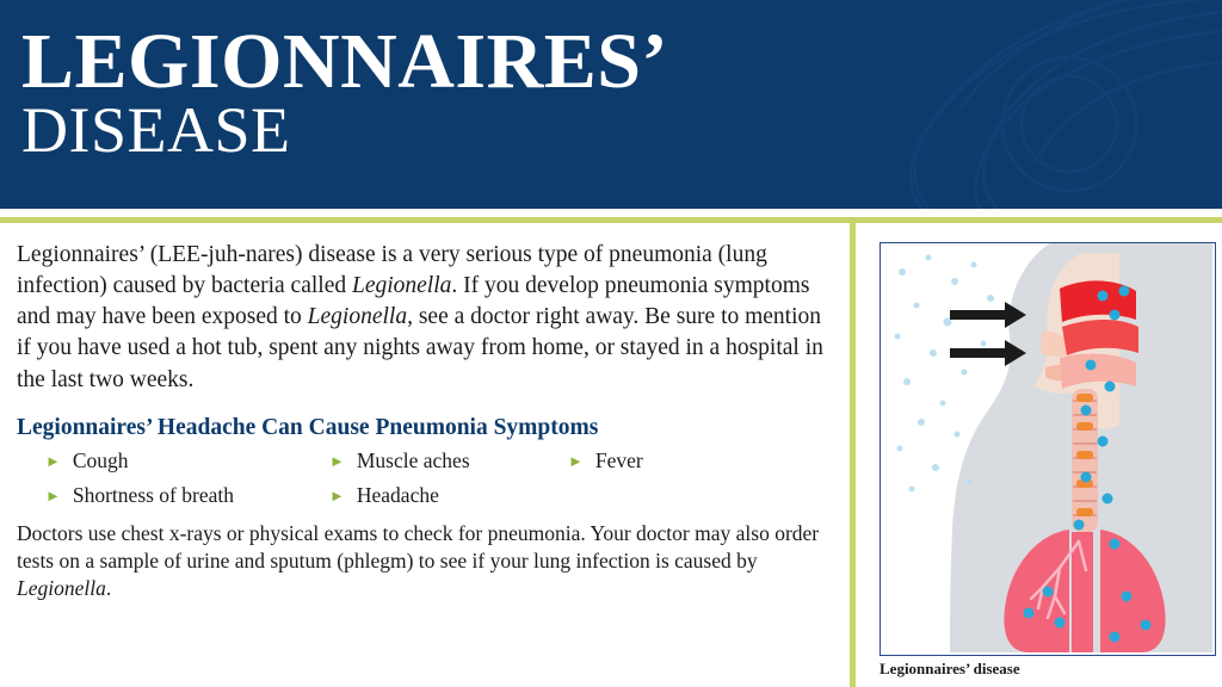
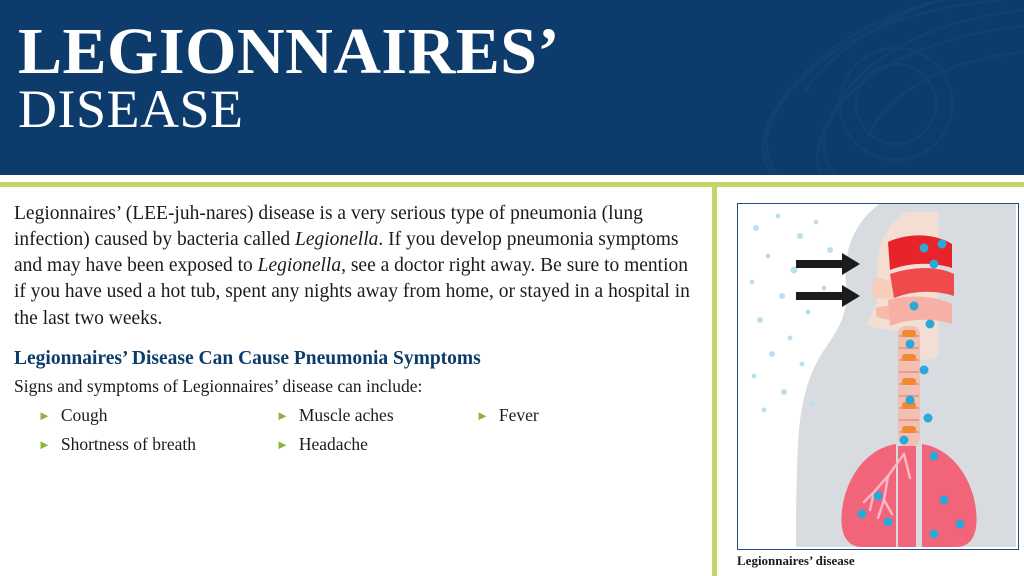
  LEGIONNAIRES’
  DISEASE
  Legionnaires’ (LEE-juh-nares) disease is a very serious type of pneumonia (lung infection) caused by bacteria called Legionella. If you develop pneumonia symptoms and may have been exposed to Legionella, see a doctor right away. Be sure to mention if you have used a hot tub, spent any nights away from home, or stayed in a hospital in the last two weeks.
- Legionnaires’ Headache Can Cause Pneumonia Symptoms
+ Legionnaires’ Disease Can Cause Pneumonia Symptoms
+ Signs and symptoms of Legionnaires’ disease can include:
  ►
  Cough
  ►
  Muscle aches
  ►
  Fever
  ►
  Shortness of breath
  ►
  Headache
- Doctors use chest x-rays or physical exams to check for pneumonia. Your doctor may also order tests on a sample of urine and sputum (phlegm) to see if your lung infection is caused by Legionella.
  Legionnaires’ disease
